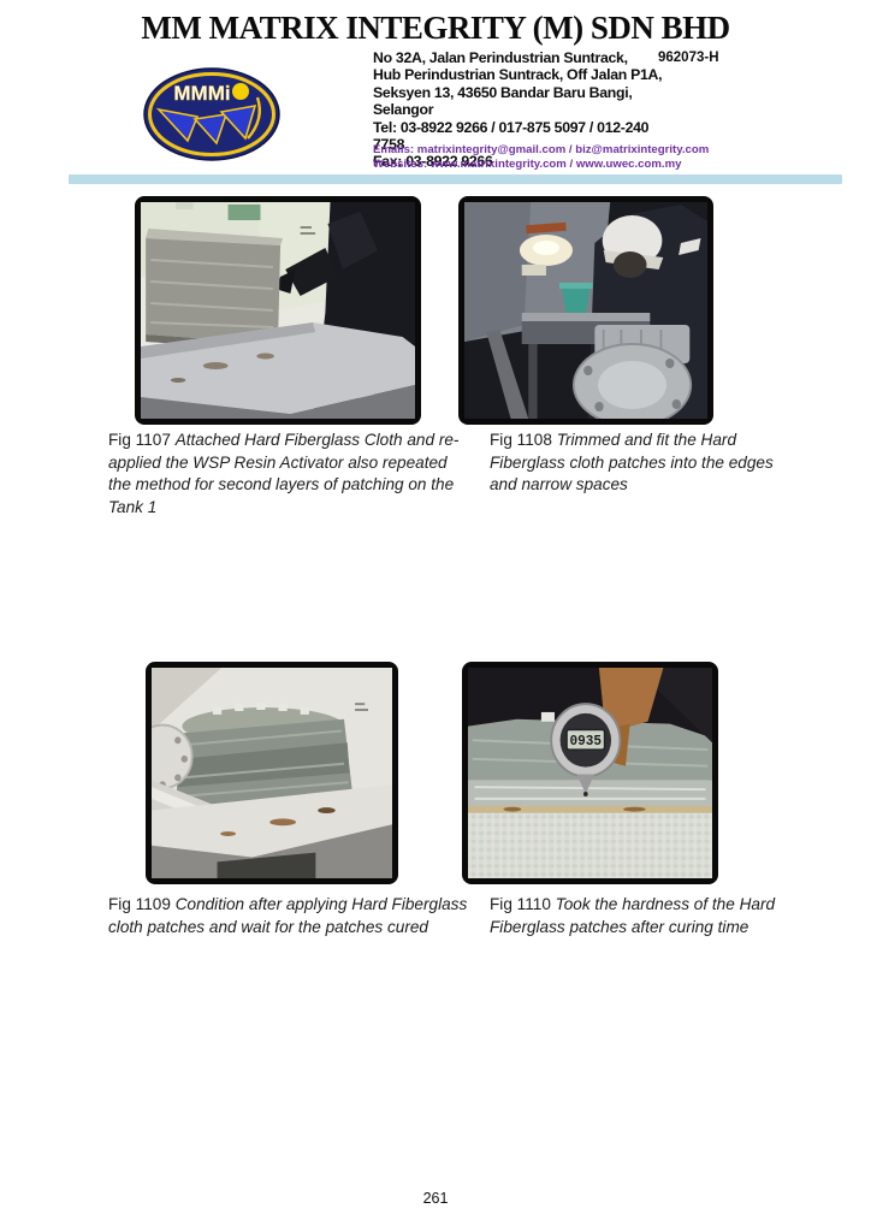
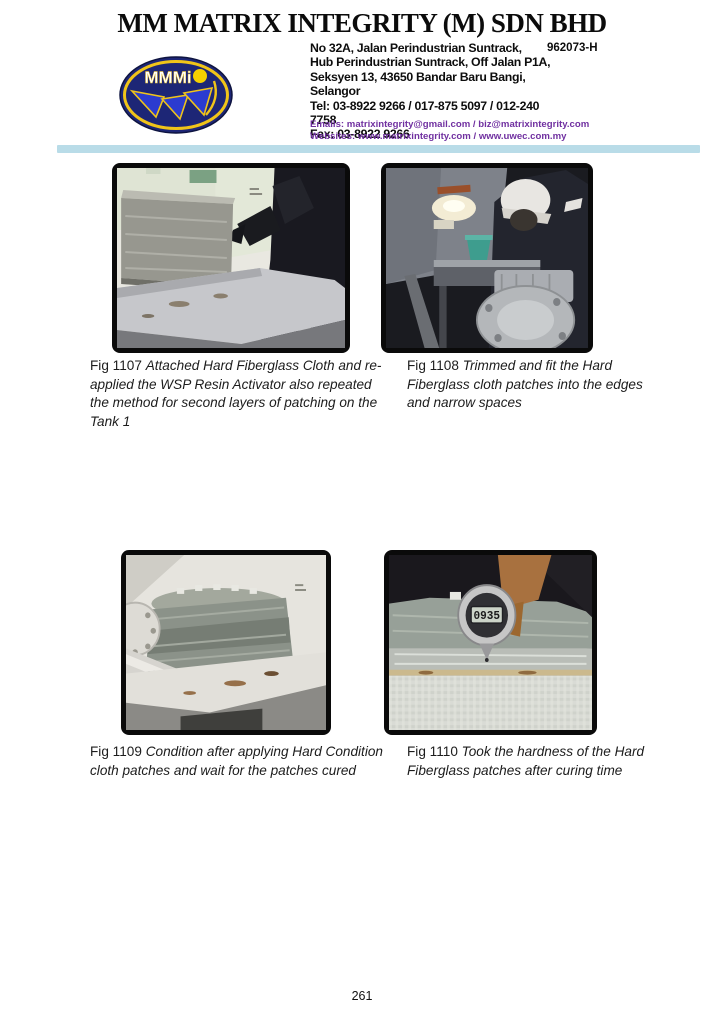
  MM MATRIX INTEGRITY (M) SDN BHD
  MMMi
  No 32A, Jalan Perindustrian Suntrack,
  Hub Perindustrian Suntrack, Off Jalan P1A,
  Seksyen 13, 43650 Bandar Baru Bangi, Selangor
  Tel: 03-8922 9266 / 017-875 5097 / 012-240 7758
  Fax: 03-8922 9266
  962073-H
  Emails: matrixintegrity@gmail.com / biz@matrixintegrity.com
  Websites: www.matrixintegrity.com / www.uwec.com.my
  0935
  Fig 1107 Attached Hard Fiberglass Cloth and re-applied the WSP Resin Activator also repeated the method for second layers of patching on the Tank 1
  Fig 1108 Trimmed and fit the Hard Fiberglass cloth patches into the edges and narrow spaces
- Fig 1109 Condition after applying Hard Fiberglass cloth patches and wait for the patches cured
+ Fig 1109 Condition after applying Hard Condition cloth patches and wait for the patches cured
  Fig 1110 Took the hardness of the Hard Fiberglass patches after curing time
  261
